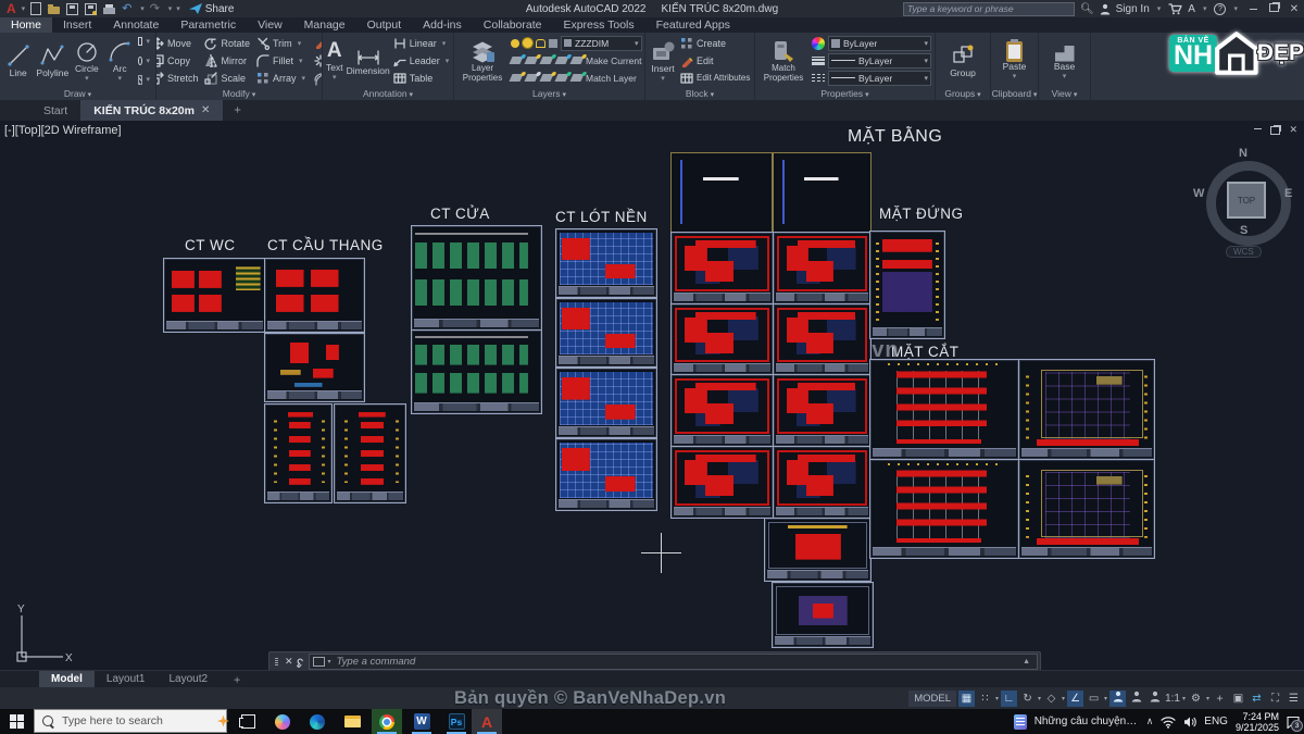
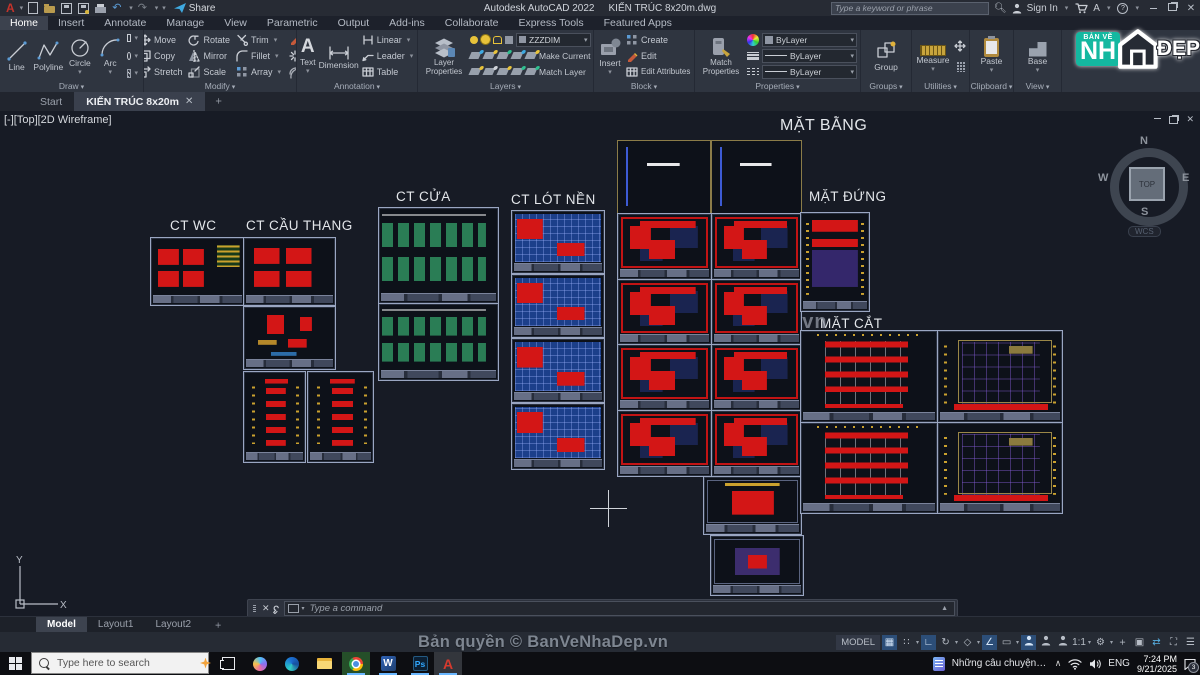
  A
  ↶
  ↷
  Share
  Autodesk AutoCAD 2022
  KIẾN TRÚC 8x20m.dwg
  Type a keyword or phrase
  🔍︎
  Sign In
  A
  ✕
  Home
  Insert
  Annotate
- Parametric
+ Manage
  View
- Manage
+ Parametric
  Output
  Add-ins
  Collaborate
  Express Tools
  Featured Apps
  Line
  Polyline
  Circle
  Arc
  Draw
  Move
  Copy
  Stretch
  Rotate
  Mirror
  Scale
  Trim
  Fillet
  Array
  Modify
  A
  Text
  Dimension
  Linear
  Leader
  Table
  Annotation
  Layer Properties
  ZZZDIM
  Make Current
  Match Layer
  Layers
  Insert
  Create
  Edit
  Edit Attributes
  Block
  Match Properties
  ByLayer
  ByLayer
  ByLayer
  Properties
  Group
  Groups
+ Measure
+ Utilities
  Paste
  Clipboard
  Base
  View
  NH
  ĐẸP
  Start
  KIẾN TRÚC 8x20m
  ✕
  ＋
  [-][Top][2D Wireframe]
  ✕
  MẶT BẰNG
  CT WC
  CT CẦU THANG
  CT CỬA
  CT LÓT NỀN
  MẶT ĐỨNG
  MẶT CẮT
  N
  W
  E
  S
  TOP
  WCS
  Y
  X
  ✕
  Type a command
  Model
  Layout1
  Layout2
  ＋
  Bản quyền © BanVeNhaDep.vn
  MODEL
  ▦
  ∷
  ∟
  ↻
  ◇
  ∠
  ▭
  1:1
  ⚙
  ＋
  ▣
  ⇄
  ⛶
  ☰
  Type here to search
  W
  Ps
  A
  Những câu chuyện h.
  ∧
  ENG
  7:24 PM
  9/21/2025
